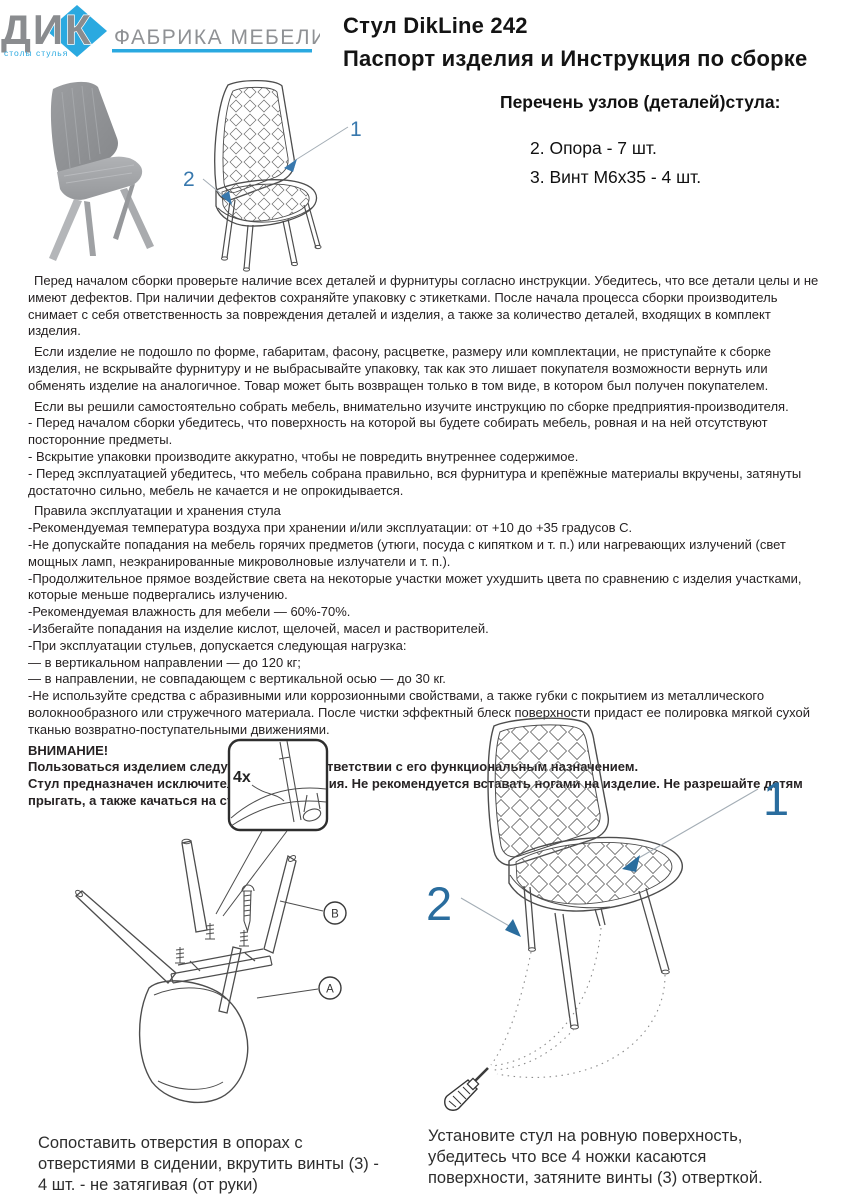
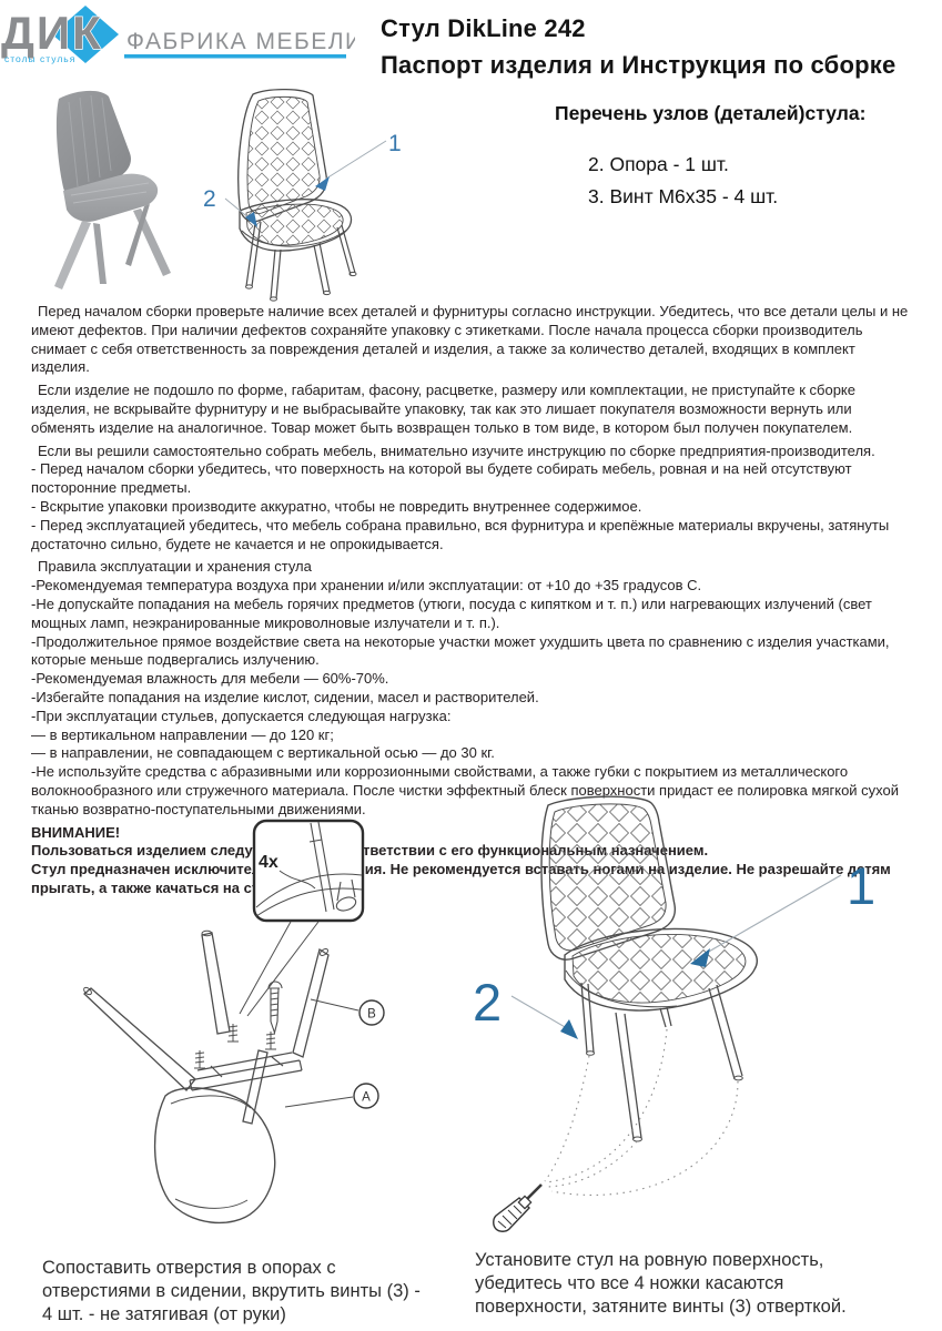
  ДИК
  столы стулья
  ФАБРИКА МЕБЕЛИ
  Стул DikLine 242
  Паспорт изделия и Инструкция по сборке
  1
  2
  Перечень узлов (деталей)стула:
- 2. Опора - 7 шт.
+ 2. Опора - 1 шт.
  3. Винт М6х35 - 4 шт.
  Перед началом сборки проверьте наличие всех деталей и фурнитуры согласно инструкции. Убедитесь, что все детали целы и не имеют дефектов. При наличии дефектов сохраняйте упаковку с этикетками. После начала процесса сборки производитель снимает с себя ответственность за повреждения деталей и изделия, а также за количество деталей, входящих в комплект изделия.
  Если изделие не подошло по форме, габаритам, фасону, расцветке, размеру или комплектации, не приступайте к сборке изделия, не вскрывайте фурнитуру и не выбрасывайте упаковку, так как это лишает покупателя возможности вернуть или обменять изделие на аналогичное. Товар может быть возвращен только в том виде, в котором был получен покупателем.
  Если вы решили самостоятельно собрать мебель, внимательно изучите инструкцию по сборке предприятия-производителя.
  - Перед началом сборки убедитесь, что поверхность на которой вы будете собирать мебель, ровная и на ней отсутствуют посторонние предметы.
  - Вскрытие упаковки производите аккуратно, чтобы не повредить внутреннее содержимое.
- - Перед эксплуатацией убедитесь, что мебель собрана правильно, вся фурнитура и крепёжные материалы вкручены, затянуты достаточно сильно, мебель не качается и не опрокидывается.
+ - Перед эксплуатацией убедитесь, что мебель собрана правильно, вся фурнитура и крепёжные материалы вкручены, затянуты достаточно сильно, будете не качается и не опрокидывается.
  Правила эксплуатации и хранения стула
  -Рекомендуемая температура воздуха при хранении и/или эксплуатации: от +10 до +35 градусов С.
  -Не допускайте попадания на мебель горячих предметов (утюги, посуда с кипятком и т. п.) или нагревающих излучений (свет мощных ламп, неэкранированные микроволновые излучатели и т. п.).
  -Продолжительное прямое воздействие света на некоторые участки может ухудшить цвета по сравнению с изделия участками, которые меньше подвергались излучению.
  -Рекомендуемая влажность для мебели — 60%-70%.
- -Избегайте попадания на изделие кислот, щелочей, масел и растворителей.
+ -Избегайте попадания на изделие кислот, сидении, масел и растворителей.
  -При эксплуатации стульев, допускается следующая нагрузка:
  — в вертикальном направлении — до 120 кг;
  — в направлении, не совпадающем с вертикальной осью — до 30 кг.
  -Не используйте средства с абразивными или коррозионными свойствами, а также губки с покрытием из металлического волокнообразного или стружечного материала. После чистки эффектный блеск поверхности придаст ее полировка мягкой сухой тканью возвратно-поступательными движениями.
  ВНИМАНИЕ!
  Стул предназначен исключитеия. Не рекомендуется вста изделие. Не разрешайте детям прыгать, а также качаться на с
  4x
  B
  A
  1
  2
  Сопоставить отверстия в опорах с отверстиями в сидении, вкрутить винты (3) - 4 шт. - не затягивая (от руки)
  Установите стул на ровную поверхность, убедитесь что все 4 ножки касаются поверхности, затяните винты (3) отверткой.
